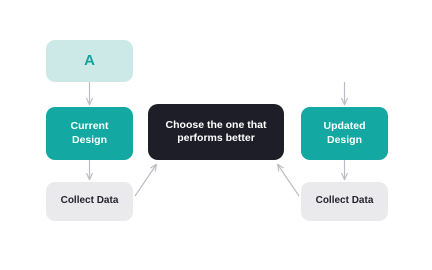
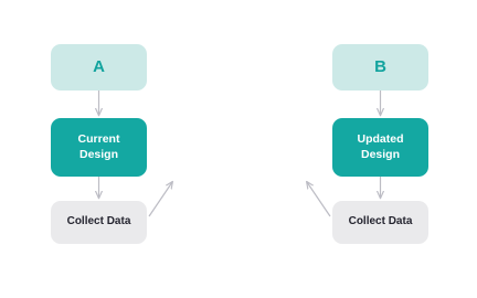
  A
+ B
  Current
  Design
  Updated
  Design
  Collect Data
  Collect Data
- Choose the one that
- performs better
